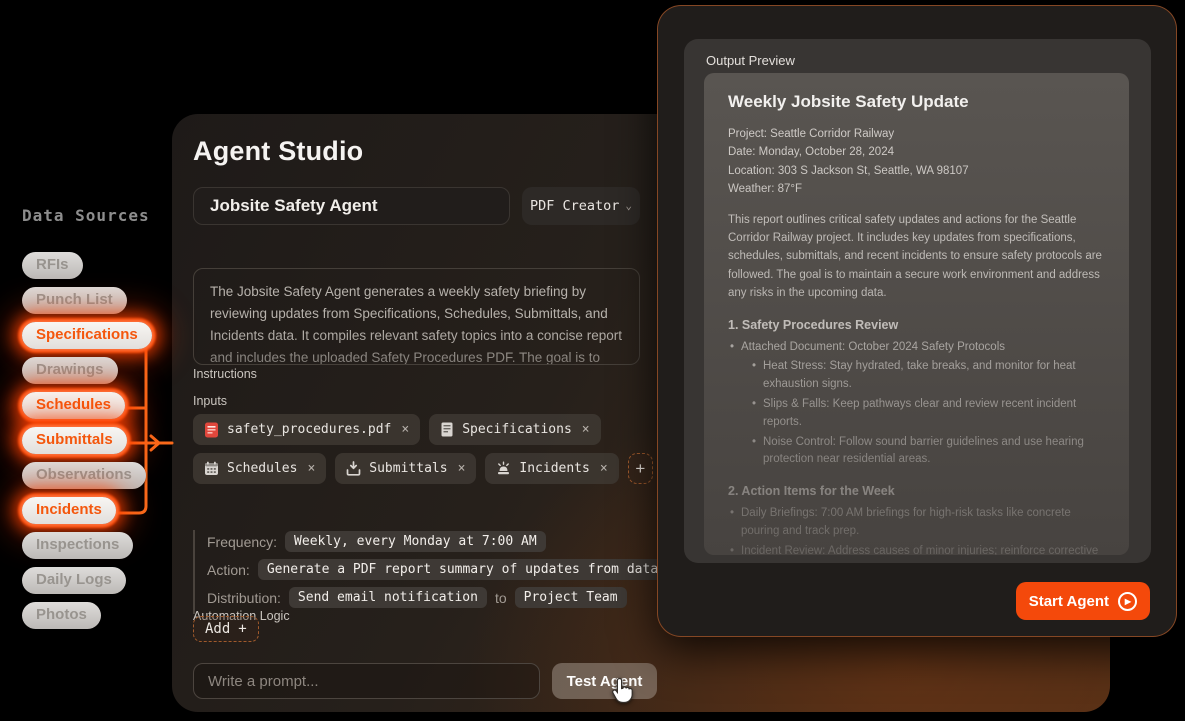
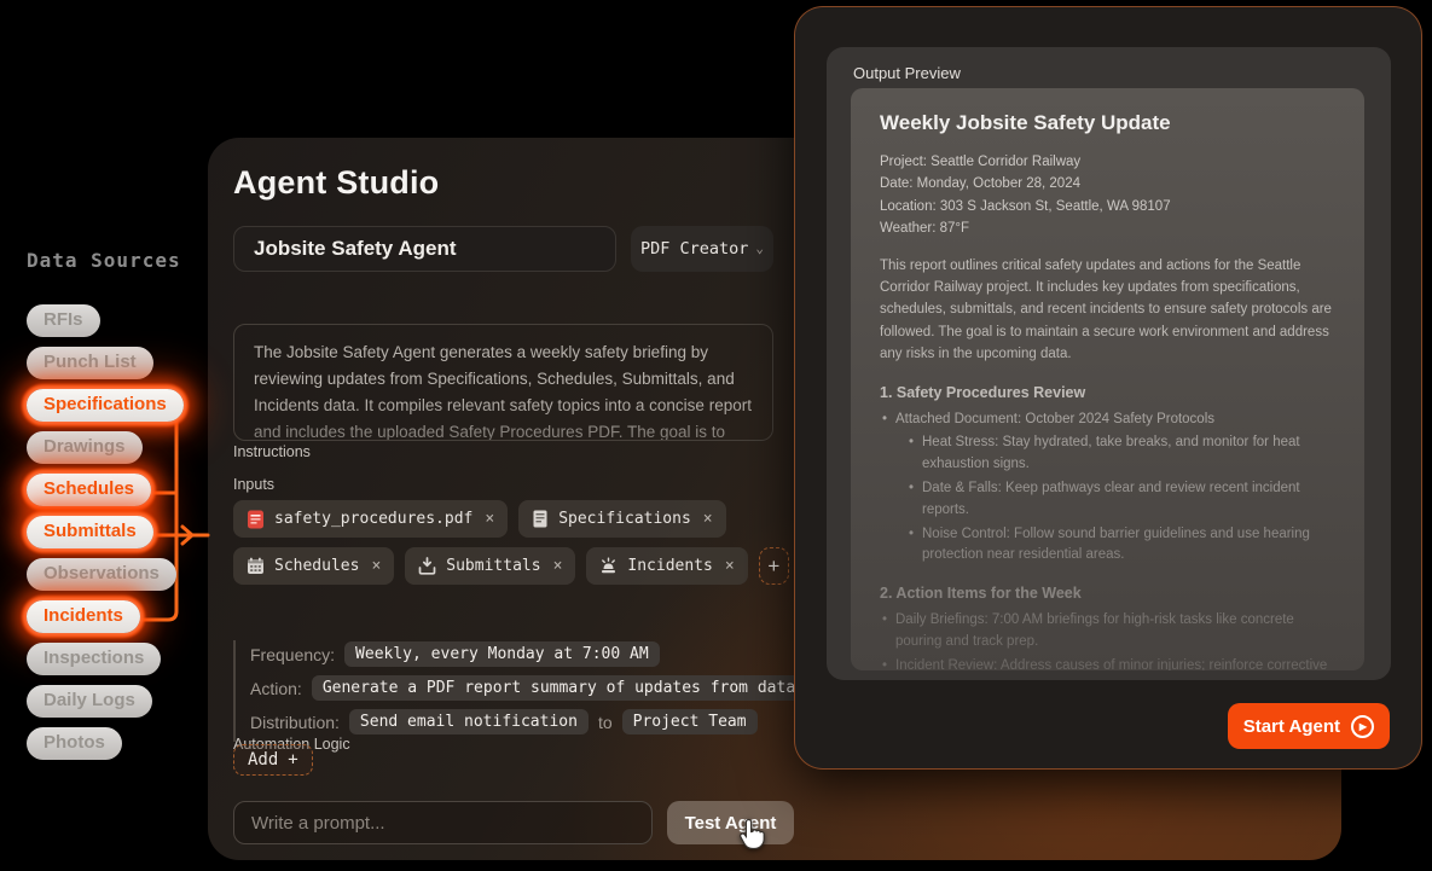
  Data Sources
  RFIs
  Punch List
  Specifications
  Drawings
  Schedules
  Submittals
  Observations
  Incidents
  Inspections
  Daily Logs
  Photos
  Agent Studio
  Jobsite Safety Agent
  PDF Creator
  ⌄
  Instructions
  The Jobsite Safety Agent generates a weekly safety briefing by reviewing updates from Specifications, Schedules, Submittals, and Incidents data. It compiles relevant safety topics into a concise report and includes the uploaded Safety Procedures PDF. The goal is to
  Inputs
  safety_procedures.pdf
  ×
  Specifications
  ×
  Schedules
  ×
  Submittals
  ×
  Incidents
  ×
  +
  Automation Logic
  Frequency:
  Weekly, every Monday at 7:00 AM
  Action:
  Generate a PDF report summary of updates from data
  Distribution:
  Send email notification
  to
  Project Team
  Add
  +
  Write a prompt...
  Test Agent
  Output Preview
  Weekly Jobsite Safety Update
  Project: Seattle Corridor Railway
  Date: Monday, October 28, 2024
  Location: 303 S Jackson St, Seattle, WA 98107
  Weather: 87°F
  This report outlines critical safety updates and actions for the Seattle Corridor Railway project. It includes key updates from specifications, schedules, submittals, and recent incidents to ensure safety protocols are followed. The goal is to maintain a secure work environment and address any risks in the upcoming data.
  1. Safety Procedures Review
  Attached Document: October 2024 Safety Protocols
  Heat Stress: Stay hydrated, take breaks, and monitor for heat exhaustion signs.
- Slips & Falls: Keep pathways clear and review recent incident reports.
+ Date & Falls: Keep pathways clear and review recent incident reports.
  Noise Control: Follow sound barrier guidelines and use hearing protection near residential areas.
  2. Action Items for the Week
  Daily Briefings: 7:00 AM briefings for high-risk tasks like concrete pouring and track prep.
  Incident Review: Address causes of minor injuries; reinforce corrective
  Start Agent
  ▶
